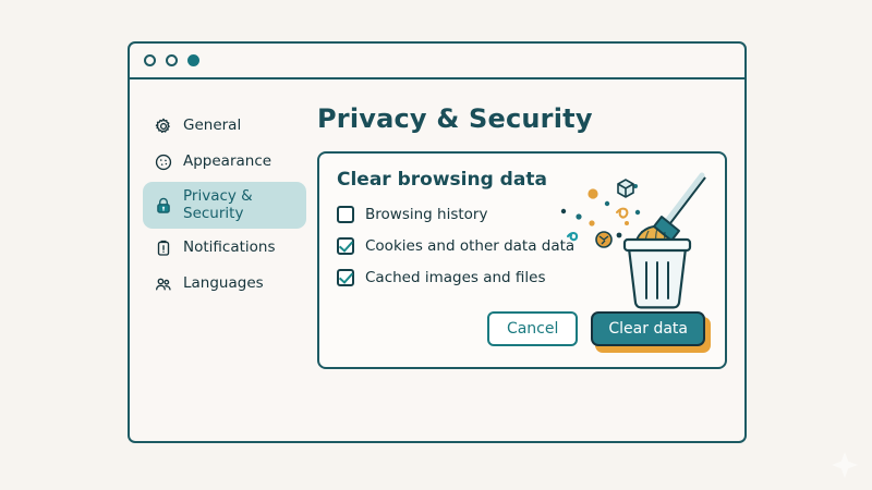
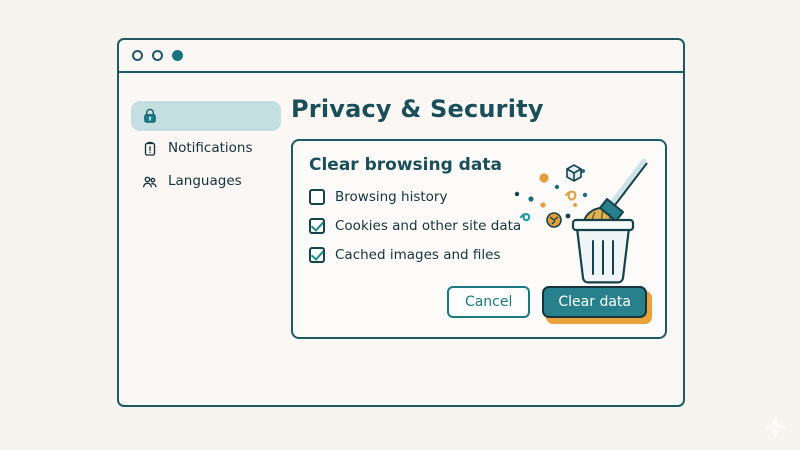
- General
- Appearance
- Privacy &
- Security
  Notifications
  Languages
  Privacy & Security
  Clear browsing data
  Browsing history
- Cookies and other data data
+ Cookies and other site data
  Cached images and files
  Cancel
  Clear data
